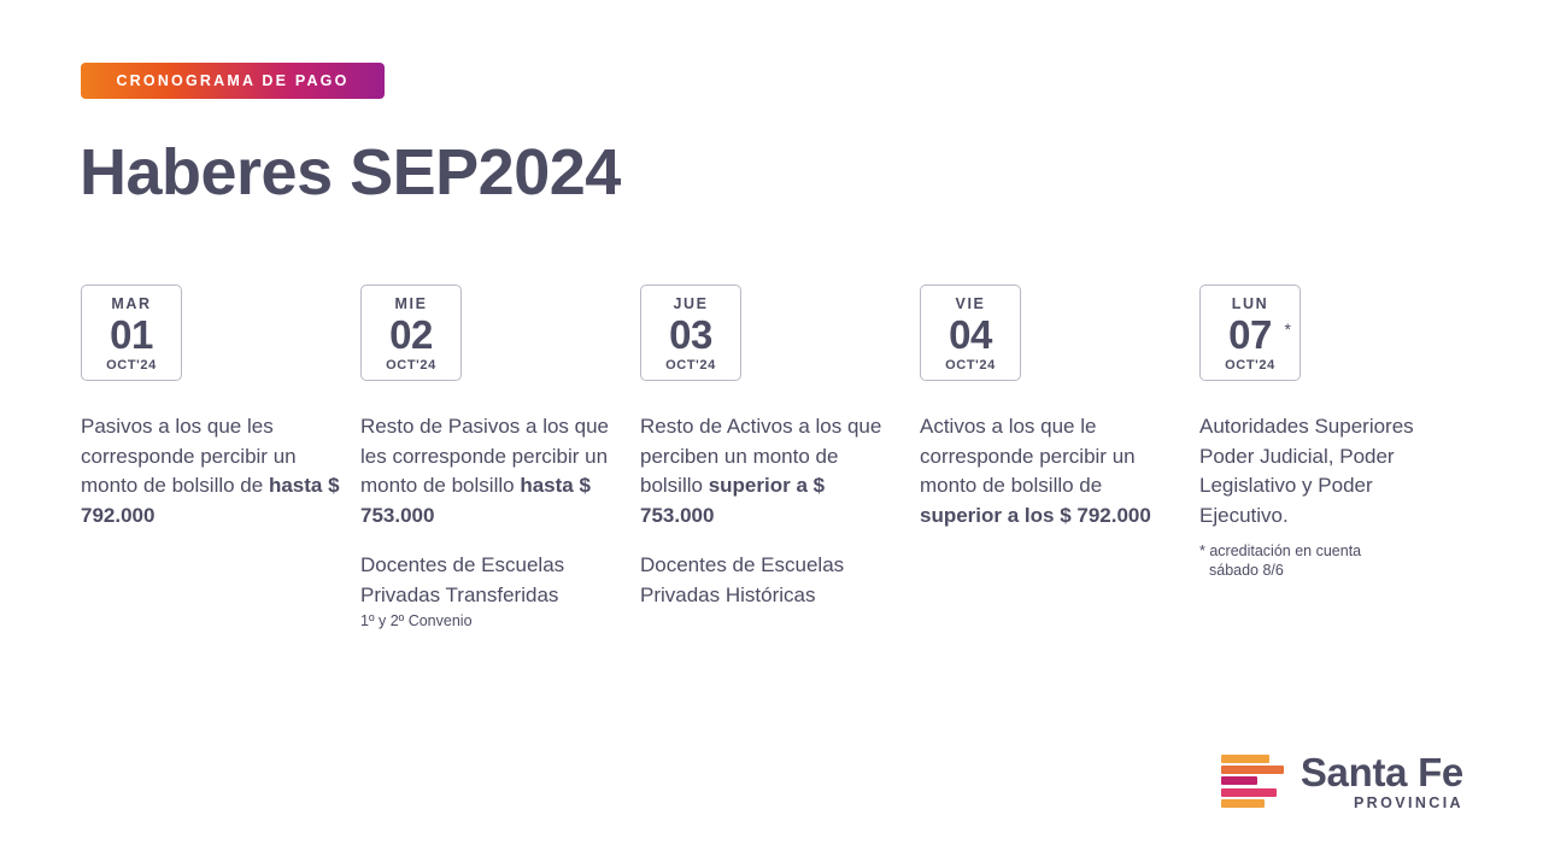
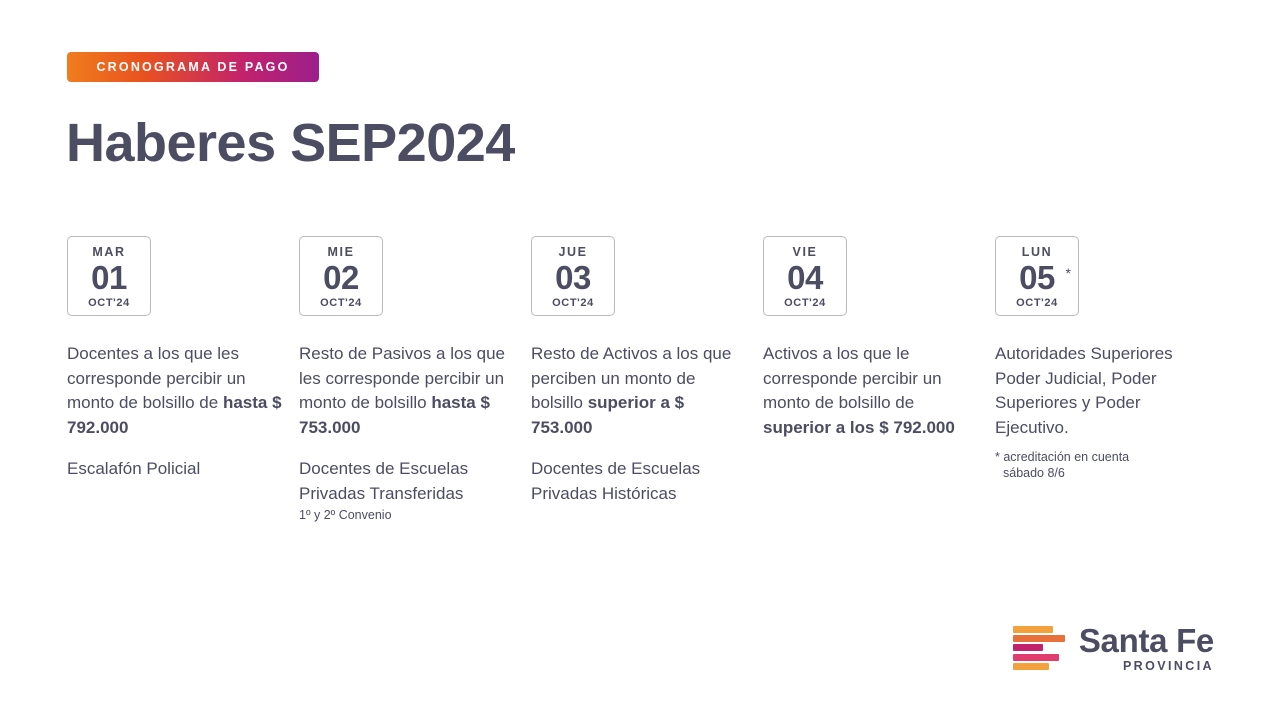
  CRONOGRAMA DE PAGO
  Haberes SEP2024
  MAR
  01
  OCT'24
- Pasivos a los que les corresponde percibir un monto de bolsillo de hasta $ 792.000
+ Docentes a los que les corresponde percibir un monto de bolsillo de hasta $ 792.000
+ Escalafón Policial
  MIE
  02
  OCT'24
  Resto de Pasivos a los que les corresponde percibir un monto de bolsillo hasta $ 753.000
  Docentes de Escuelas Privadas Transferidas
  1º y 2º Convenio
  JUE
  03
  OCT'24
  Resto de Activos a los que perciben un monto de bolsillo superior a $ 753.000
  Docentes de Escuelas Privadas Históricas
  VIE
  04
  OCT'24
  Activos a los que le corresponde percibir un monto de bolsillo de superior a los $ 792.000
  LUN
- 07
+ 05
  OCT'24
  *
- Autoridades Superiores Poder Judicial, Poder Legislativo y Poder Ejecutivo.
+ Autoridades Superiores Poder Judicial, Poder Superiores y Poder Ejecutivo.
  * acreditación en cuenta
  sábado 8/6
  Santa Fe
  PROVINCIA
